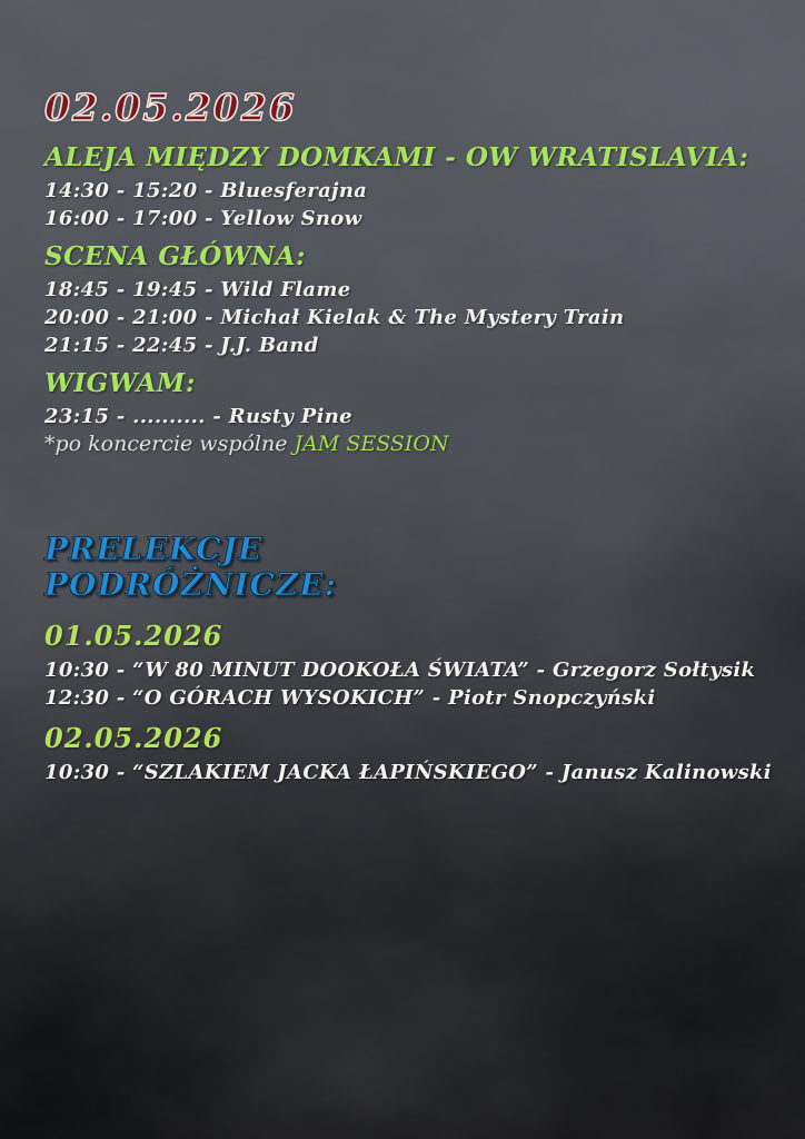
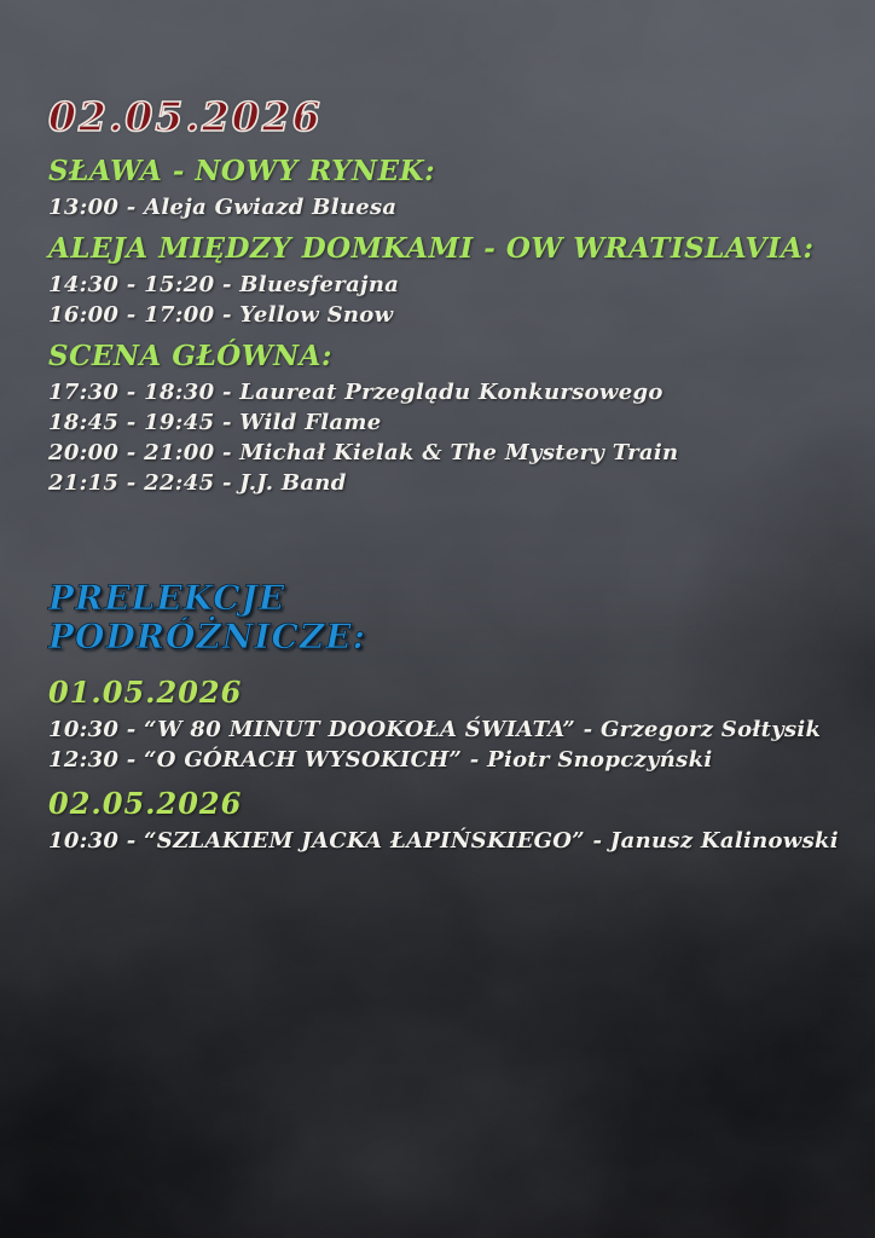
  02.05.2026
+ SŁAWA - NOWY RYNEK:
+ 13:00 - Aleja Gwiazd Bluesa
  ALEJA MIĘDZY DOMKAMI - OW WRATISLAVIA:
  14:30 - 15:20 - Bluesferajna
  16:00 - 17:00 - Yellow Snow
  SCENA GŁÓWNA:
+ 17:30 - 18:30 - Laureat Przeglądu Konkursowego
  18:45 - 19:45 - Wild Flame
  20:00 - 21:00 - Michał Kielak & The Mystery Train
  21:15 - 22:45 - J.J. Band
- WIGWAM:
- 23:15 - .......... - Rusty Pine
- *po koncercie wspólne JAM SESSION
  PRELEKCJE
  PODRÓŻNICZE:
  01.05.2026
  10:30 - “W 80 MINUT DOOKOŁA ŚWIATA” - Grzegorz Sołtysik
  12:30 - “O GÓRACH WYSOKICH” - Piotr Snopczyński
  02.05.2026
  10:30 - “SZLAKIEM JACKA ŁAPIŃSKIEGO” - Janusz Kalinowski
